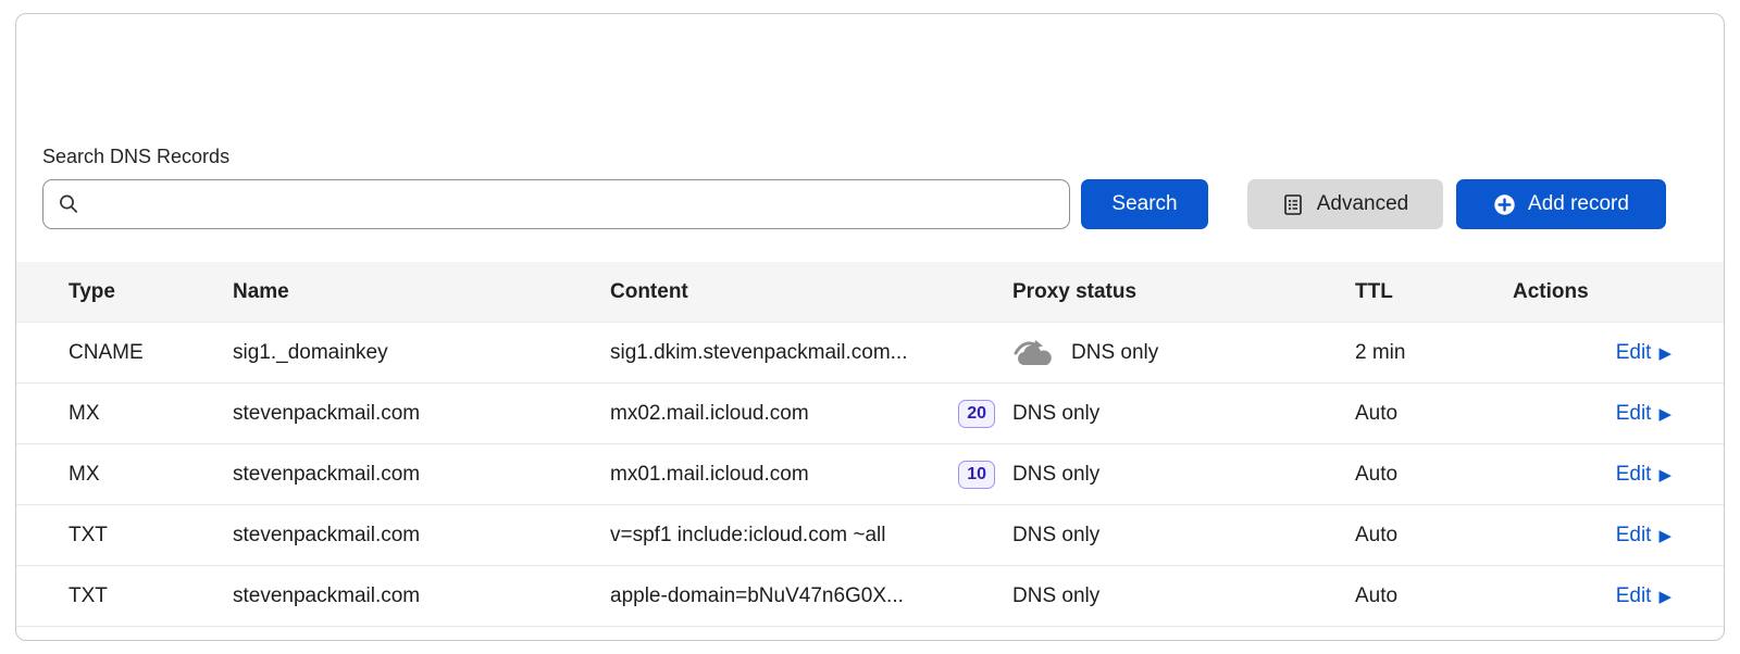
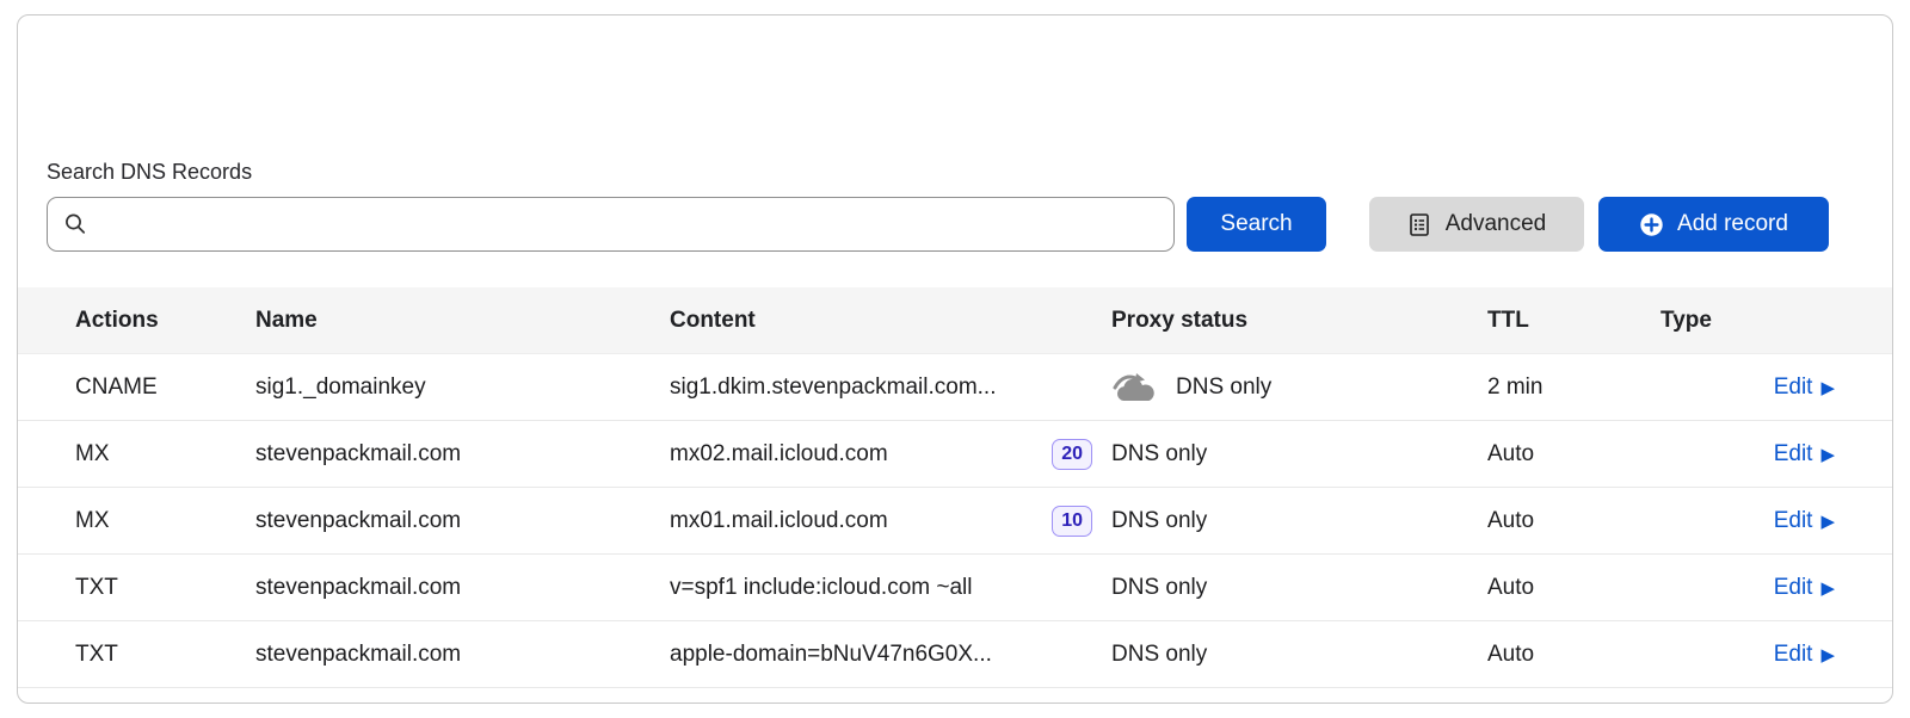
  Search DNS Records
  Search
  Advanced
  Add record
- Type
+ Actions
  Name
  Content
  Proxy status
  TTL
- Actions
+ Type
  CNAME
  sig1._domainkey
  sig1.dkim.stevenpackmail.com...
  DNS only
  2 min
  Edit
  ▶
  MX
  stevenpackmail.com
  mx02.mail.icloud.com
  20
  DNS only
  Auto
  Edit
  ▶
  MX
  stevenpackmail.com
  mx01.mail.icloud.com
  10
  DNS only
  Auto
  Edit
  ▶
  TXT
  stevenpackmail.com
  v=spf1 include:icloud.com ~all
  DNS only
  Auto
  Edit
  ▶
  TXT
  stevenpackmail.com
  apple-domain=bNuV47n6G0X...
  DNS only
  Auto
  Edit
  ▶
